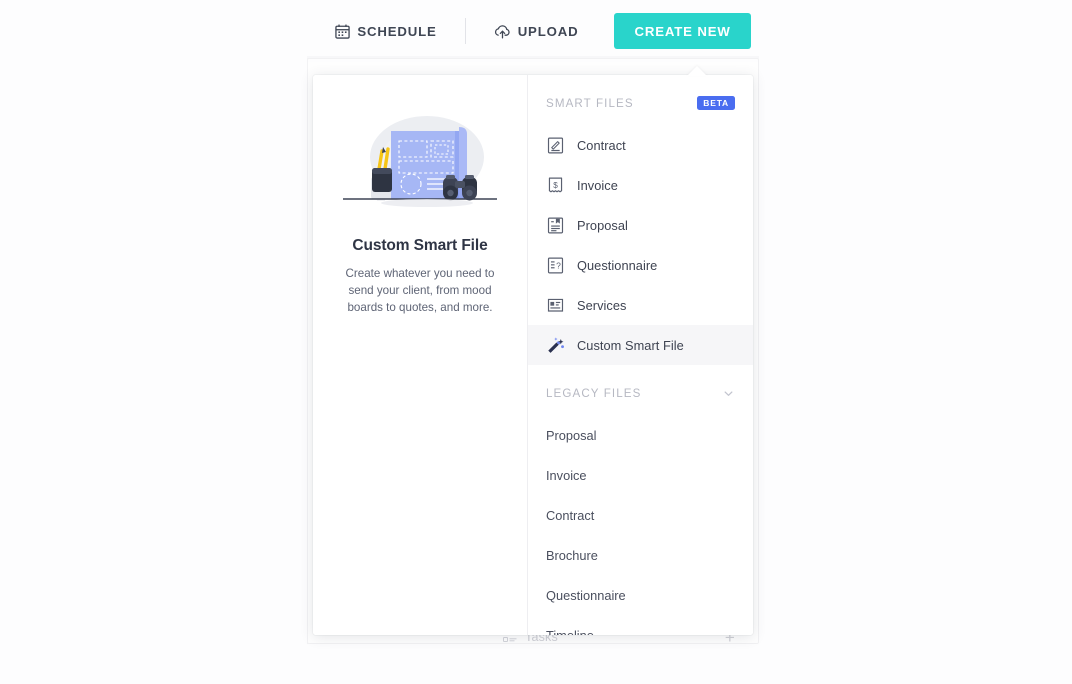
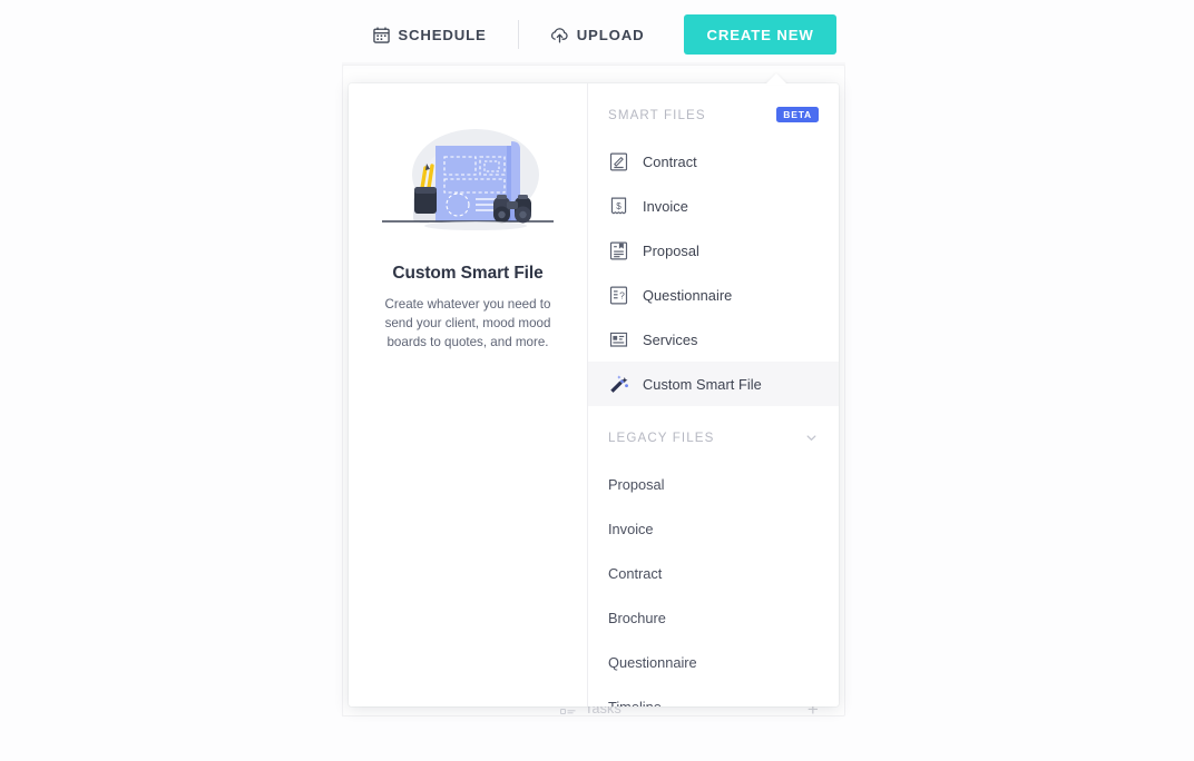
  Tasks
  +
  SCHEDULE
  UPLOAD
  CREATE NEW
  Custom Smart File
- Create whatever you need to send your client, from mood boards to quotes, and more.
+ Create whatever you need to send your client, mood mood boards to quotes, and more.
  SMART FILES
  BETA
  Contract
  $
  Invoice
  Proposal
  ?
  Questionnaire
  Services
  Custom Smart File
  LEGACY FILES
  Proposal
  Invoice
  Contract
  Brochure
  Questionnaire
